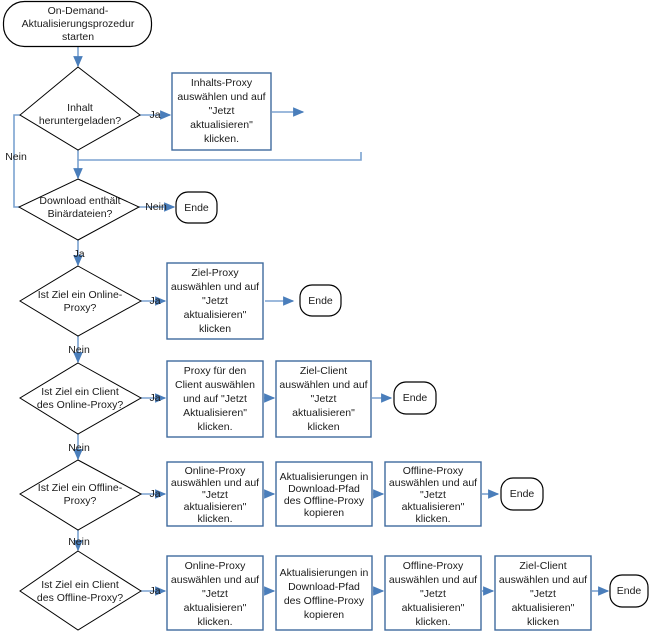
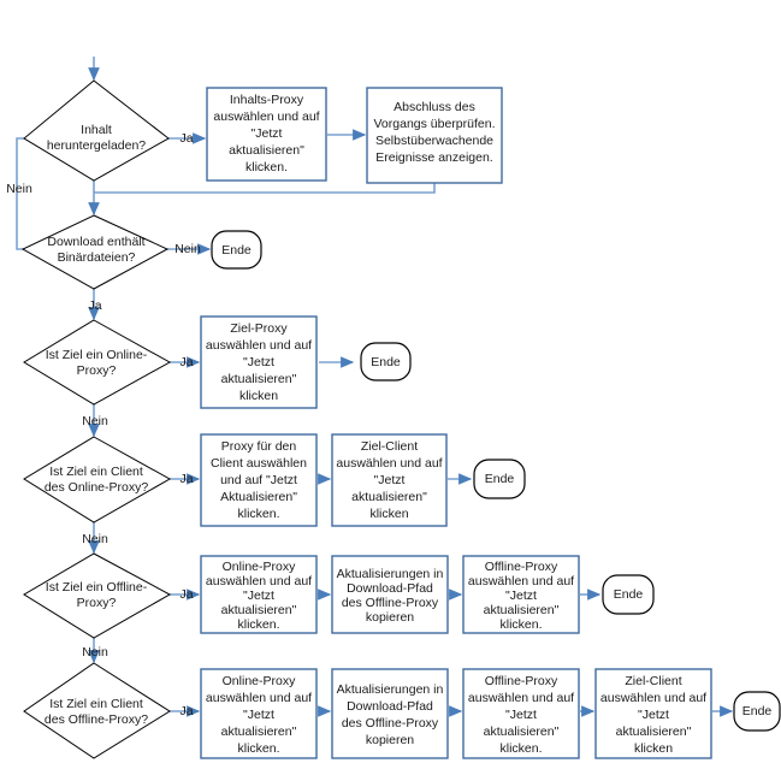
- On-Demand-
- Aktualisierungsprozedur
- starten
  Inhalt
  heruntergeladen?
  Ja
  Nein
  Inhalts-Proxy
  auswählen und auf
  "Jetzt
  aktualisieren"
  klicken.
+ Abschluss des
+ Vorgangs überprüfen.
+ Selbstüberwachende
+ Ereignisse anzeigen.
  Download enthält
  Binärdateien?
  Nein
  Ja
  Ende
  Ist Ziel ein Online-
  Proxy?
  Ja
  Nein
  Ziel-Proxy
  auswählen und auf
  "Jetzt
  aktualisieren"
  klicken
  Ende
  Ist Ziel ein Client
  des Online-Proxy?
  Ja
  Nein
  Proxy für den
  Client auswählen
  und auf "Jetzt
  Aktualisieren"
  klicken.
  Ziel-Client
  auswählen und auf
  "Jetzt
  aktualisieren"
  klicken
  Ende
  Ist Ziel ein Offline-
  Proxy?
  Ja
  Nein
  Online-Proxy
  auswählen und auf
  "Jetzt
  aktualisieren"
  klicken.
  Aktualisierungen in
  Download-Pfad
  des Offline-Proxy
  kopieren
  Offline-Proxy
  auswählen und auf
  "Jetzt
  aktualisieren"
  klicken.
  Ende
  Ist Ziel ein Client
  des Offline-Proxy?
  Ja
  Online-Proxy
  auswählen und auf
  "Jetzt
  aktualisieren"
  klicken.
  Aktualisierungen in
  Download-Pfad
  des Offline-Proxy
  kopieren
  Offline-Proxy
  auswählen und auf
  "Jetzt
  aktualisieren"
  klicken.
  Ziel-Client
  auswählen und auf
  "Jetzt
  aktualisieren"
  klicken
  Ende
